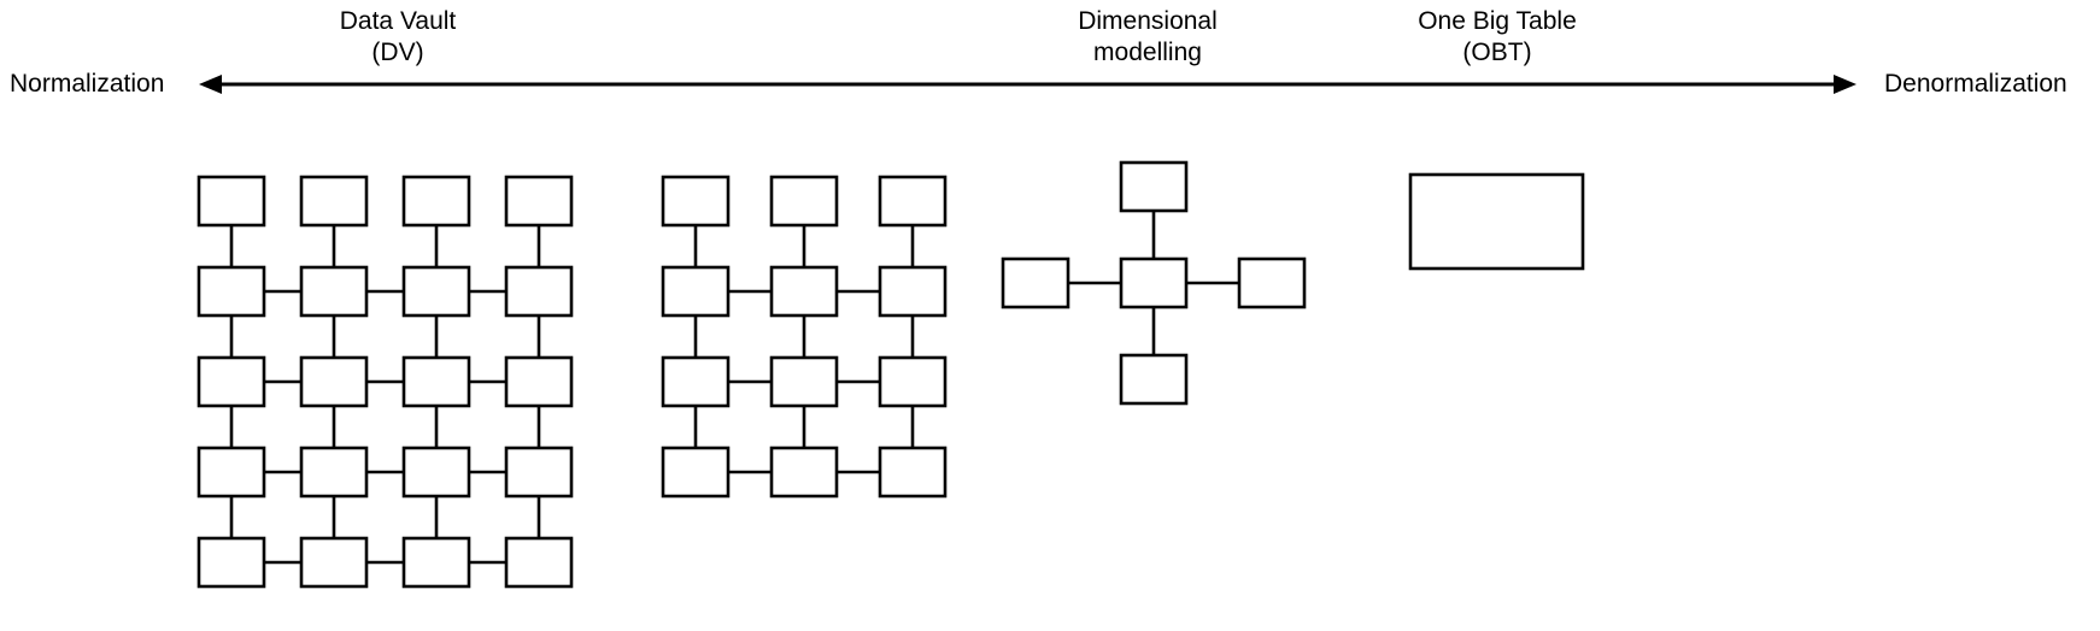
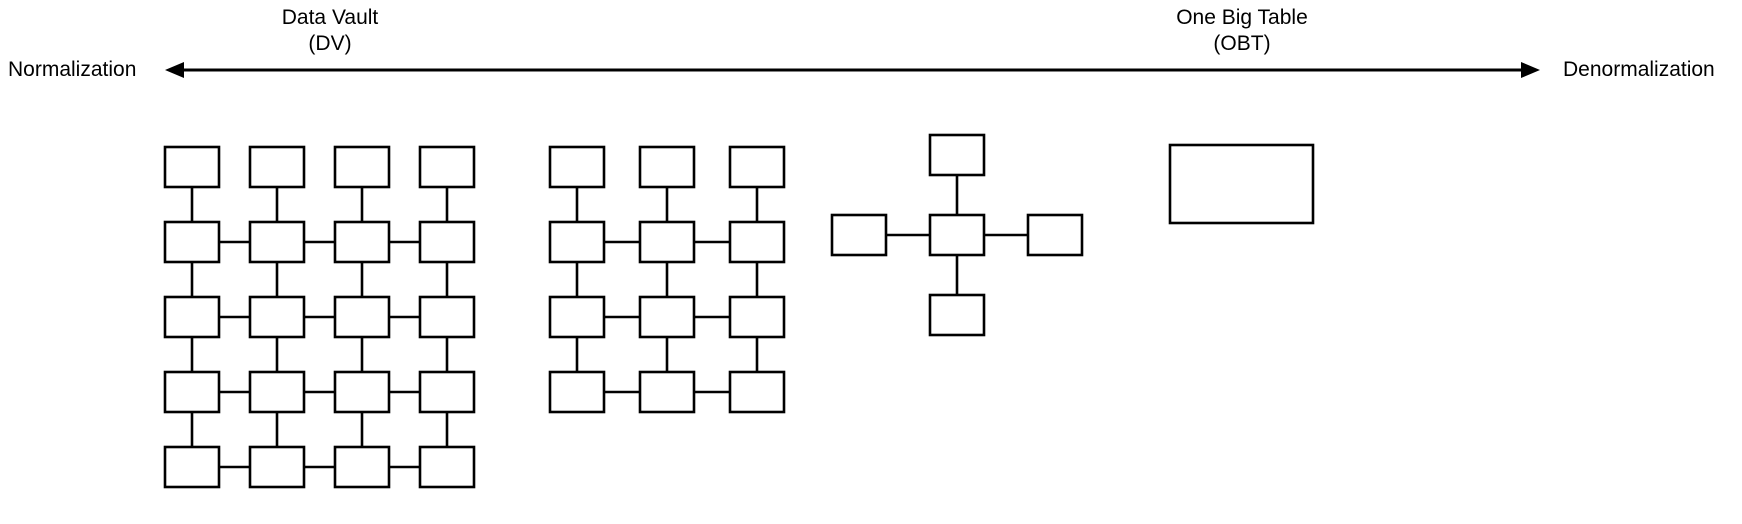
  Normalization
  Denormalization
  Data Vault
  (DV)
- Dimensional
- modelling
  One Big Table
  (OBT)
